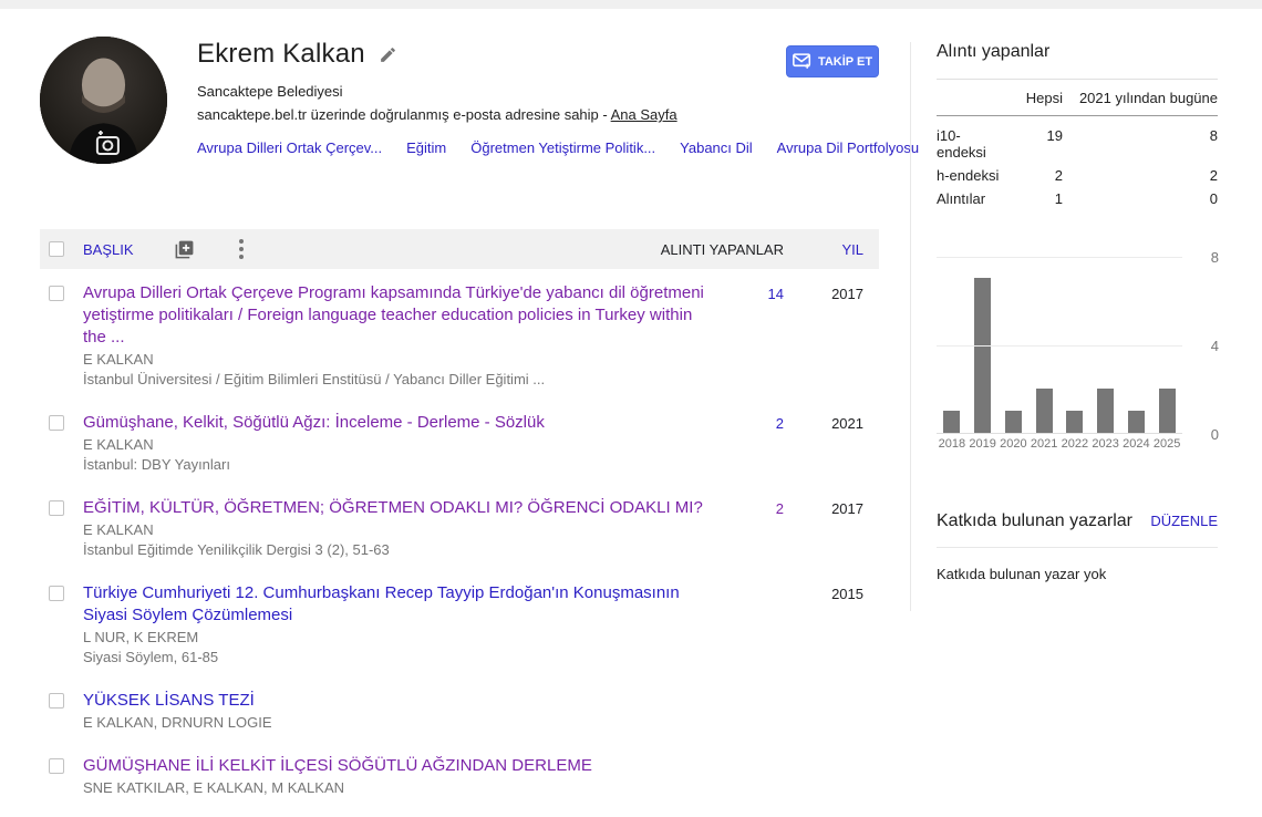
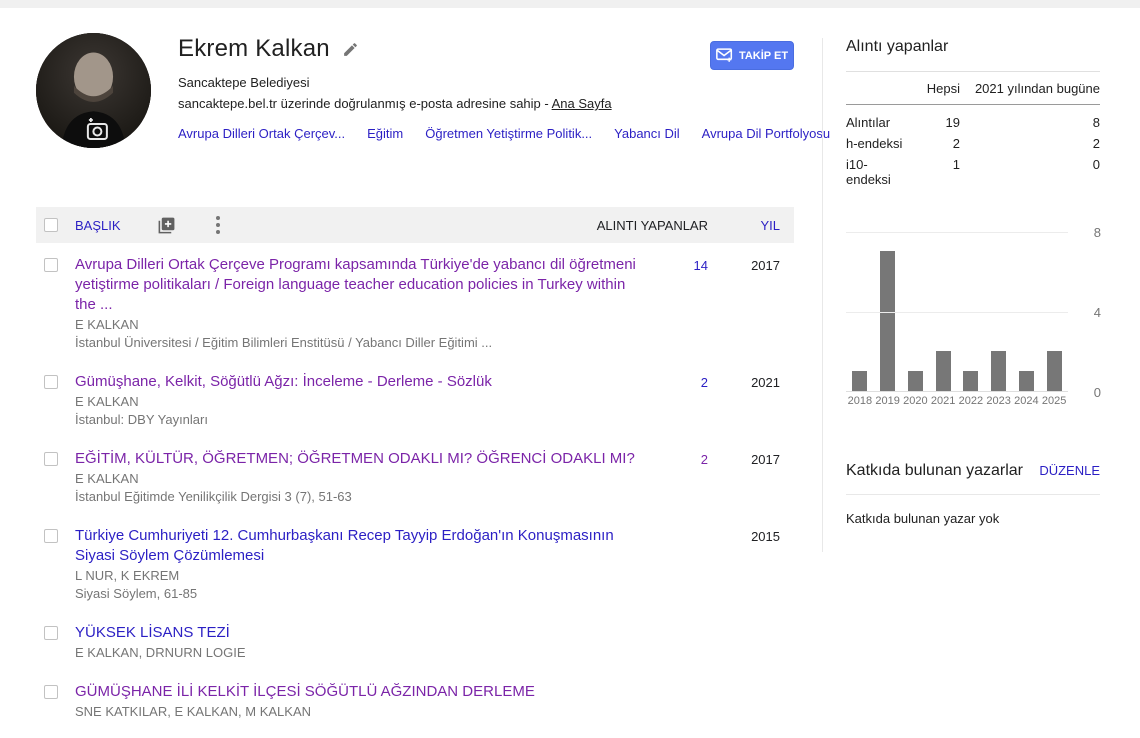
  Ekrem Kalkan
  Sancaktepe Belediyesi
  sancaktepe.bel.tr üzerinde doğrulanmış e-posta adresine sahip - Ana Sayfa
  Avrupa Dilleri Ortak Çerçev... Eğitim Öğretmen Yetiştirme Politik... Yabancı Dil Avrupa Dil Portfolyosu
  TAKİP ET
  BAŞLIK
  ALINTI YAPANLAR
  YIL
  Avrupa Dilleri Ortak Çerçeve Programı kapsamında Türkiye'de yabancı dil öğretmeni yetiştirme politikaları / Foreign language teacher education policies in Turkey within the ...
  E KALKAN
  İstanbul Üniversitesi / Eğitim Bilimleri Enstitüsü / Yabancı Diller Eğitimi ...
  14
  2017
  Gümüşhane, Kelkit, Söğütlü Ağzı: İnceleme - Derleme - Sözlük
  E KALKAN
  İstanbul: DBY Yayınları
  2
  2021
  EĞİTİM, KÜLTÜR, ÖĞRETMEN; ÖĞRETMEN ODAKLI MI? ÖĞRENCİ ODAKLI MI?
  E KALKAN
- İstanbul Eğitimde Yenilikçilik Dergisi 3 (2), 51-63
+ İstanbul Eğitimde Yenilikçilik Dergisi 3 (7), 51-63
  2
  2017
  Türkiye Cumhuriyeti 12. Cumhurbaşkanı Recep Tayyip Erdoğan'ın Konuşmasının Siyasi Söylem Çözümlemesi
  L NUR, K EKREM
  Siyasi Söylem, 61-85
  2015
  YÜKSEK LİSANS TEZİ
  E KALKAN, DRNURN LOGIE
  GÜMÜŞHANE İLİ KELKİT İLÇESİ SÖĞÜTLÜ AĞZINDAN DERLEME
  SNE KATKILAR, E KALKAN, M KALKAN
  Alıntı yapanlar
  Hepsi
  2021 yılından bugüne
- i10-endeksi
+ Alıntılar
  19
  8
  h-endeksi
  2
  2
- Alıntılar
+ i10-endeksi
  1
  0
  8
  4
  0
  2018
  2019
  2020
  2021
  2022
  2023
  2024
  2025
  Katkıda bulunan yazarlar
  DÜZENLE
  Katkıda bulunan yazar yok
